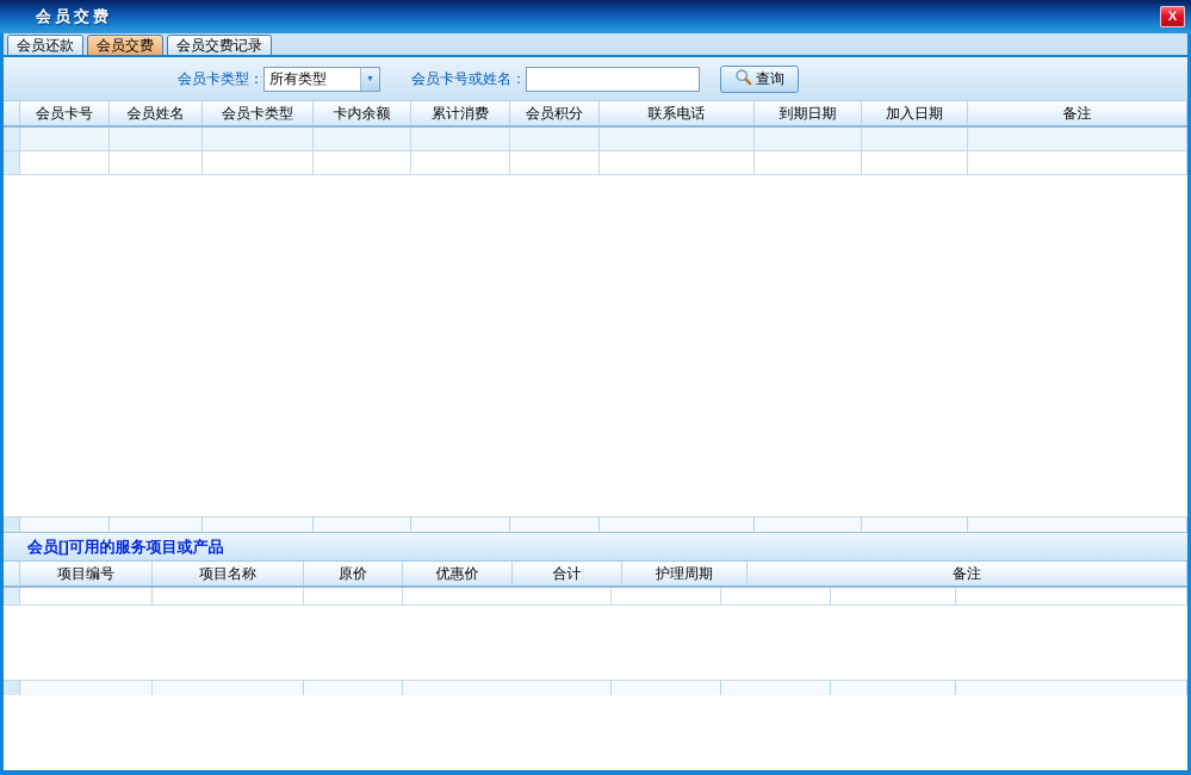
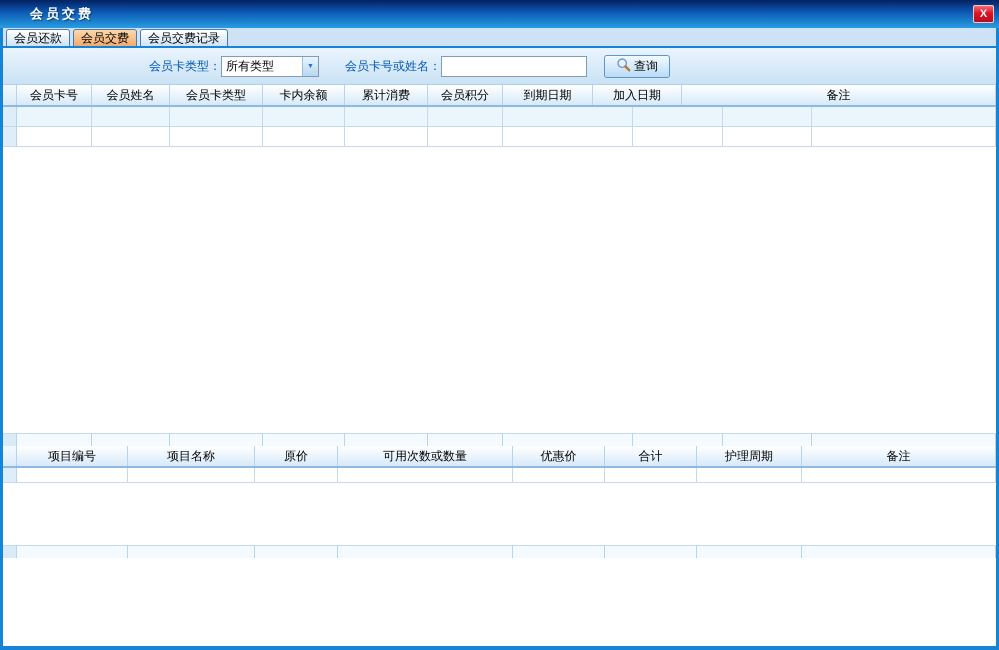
  会员交费
  X
  会员还款
  会员交费
  会员交费记录
  会员卡类型：
  所有类型
  会员卡号或姓名：
  查询
  会员卡号
  会员姓名
  会员卡类型
  卡内余额
  累计消费
  会员积分
- 联系电话
  到期日期
  加入日期
  备注
- 会员[]可用的服务项目或产品
  项目编号
  项目名称
  原价
+ 可用次数或数量
  优惠价
  合计
  护理周期
  备注
